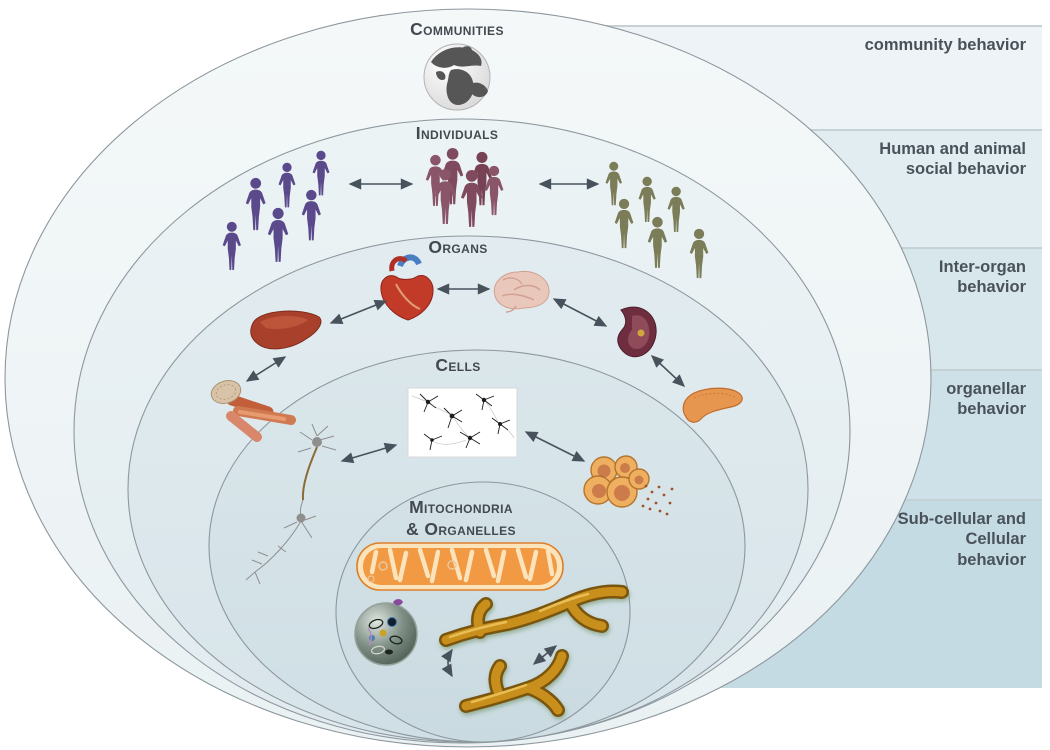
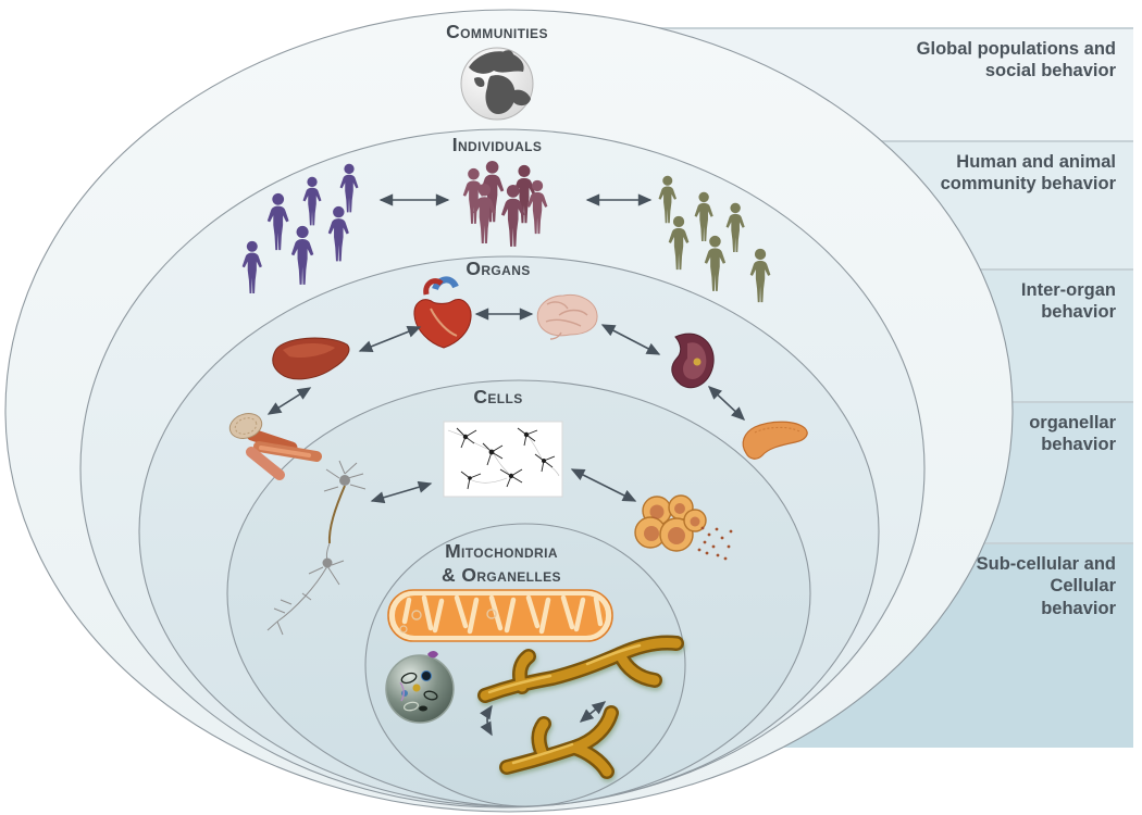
+ Global populations and
- community behavior
+ social behavior
  Human and animal
- social behavior
+ community behavior
  Inter-organ
  behavior
  organellar
  behavior
  Sub-cellular and
  Cellular
  behavior
  Communities
  Individuals
  Organs
  Cells
  Mitochondria
  & Organelles
